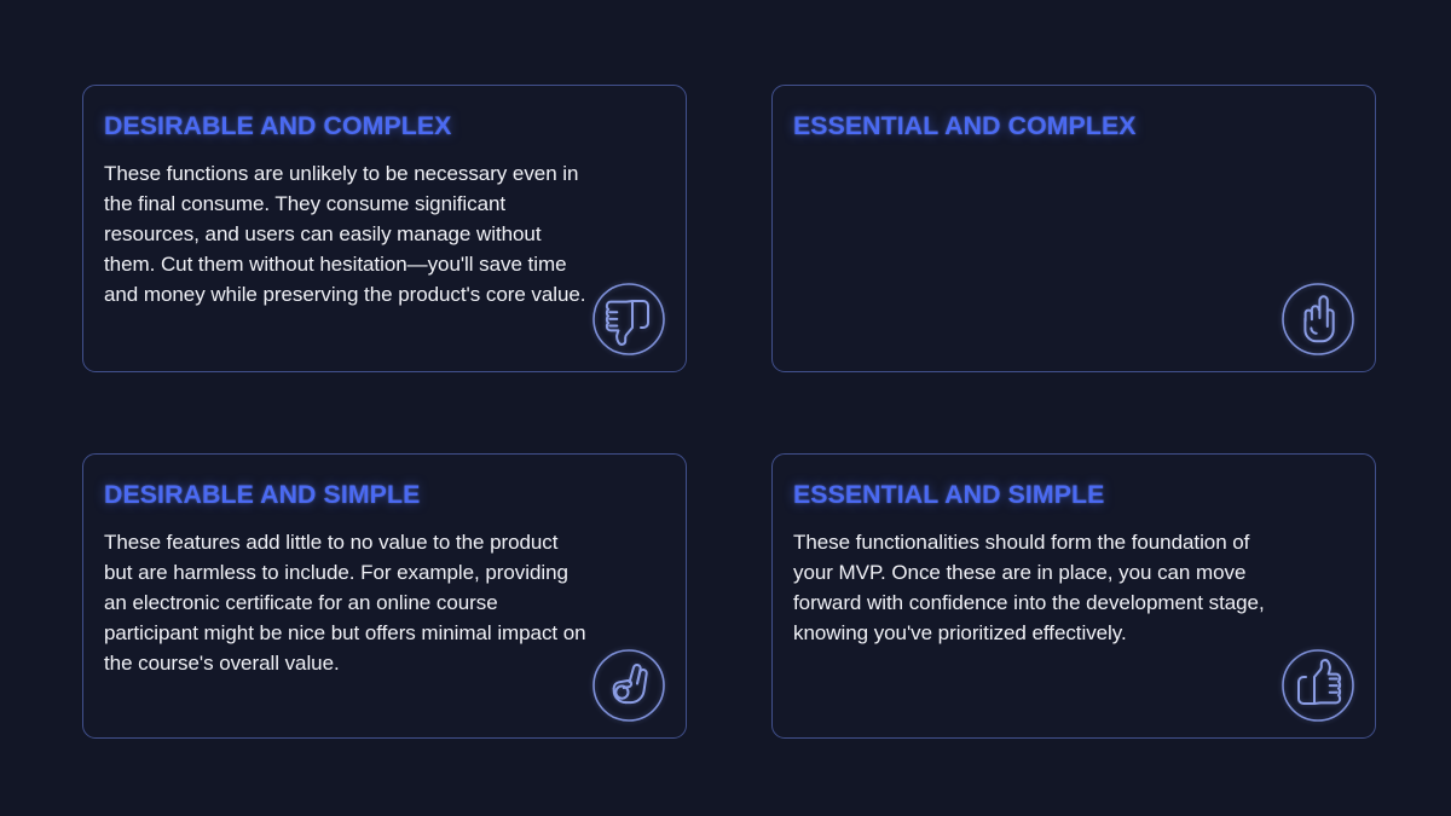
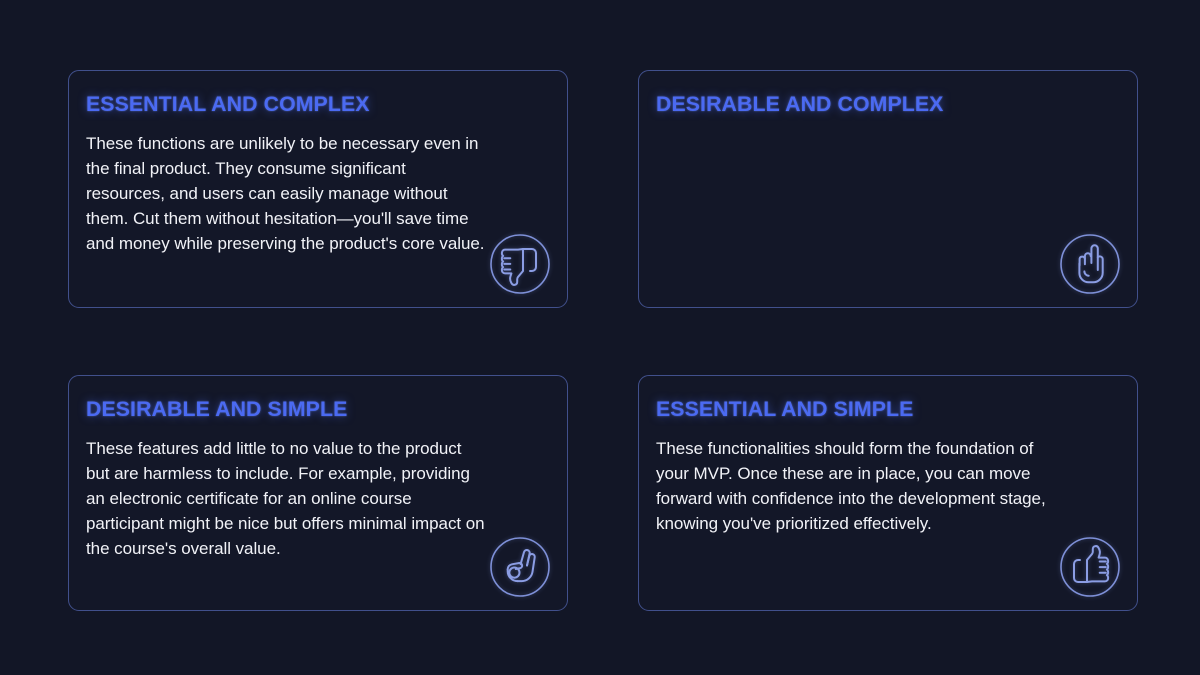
- DESIRABLE AND COMPLEX
+ ESSENTIAL AND COMPLEX
- These functions are unlikely to be necessary even in the final consume. They consume significant resources, and users can easily manage without them. Cut them without hesitation—you'll save time and money while preserving the product's core value.
+ These functions are unlikely to be necessary even in the final product. They consume significant resources, and users can easily manage without them. Cut them without hesitation—you'll save time and money while preserving the product's core value.
- ESSENTIAL AND COMPLEX
+ DESIRABLE AND COMPLEX
  DESIRABLE AND SIMPLE
  These features add little to no value to the product but are harmless to include. For example, providing an electronic certificate for an online course participant might be nice but offers minimal impact on the course's overall value.
  ESSENTIAL AND SIMPLE
  These functionalities should form the foundation of your MVP. Once these are in place, you can move forward with confidence into the development stage, knowing you've prioritized effectively.
